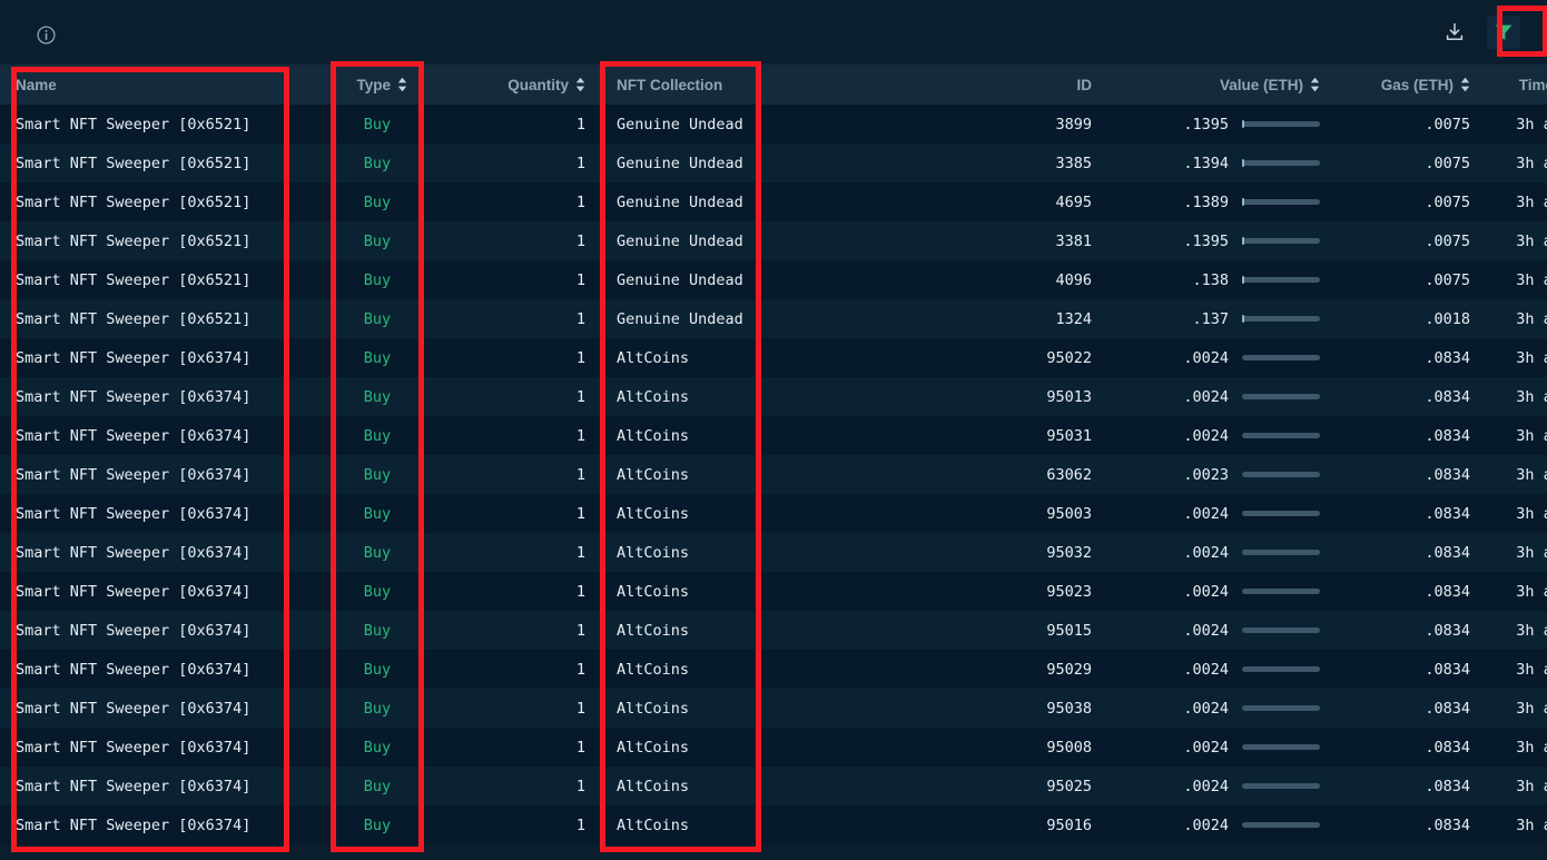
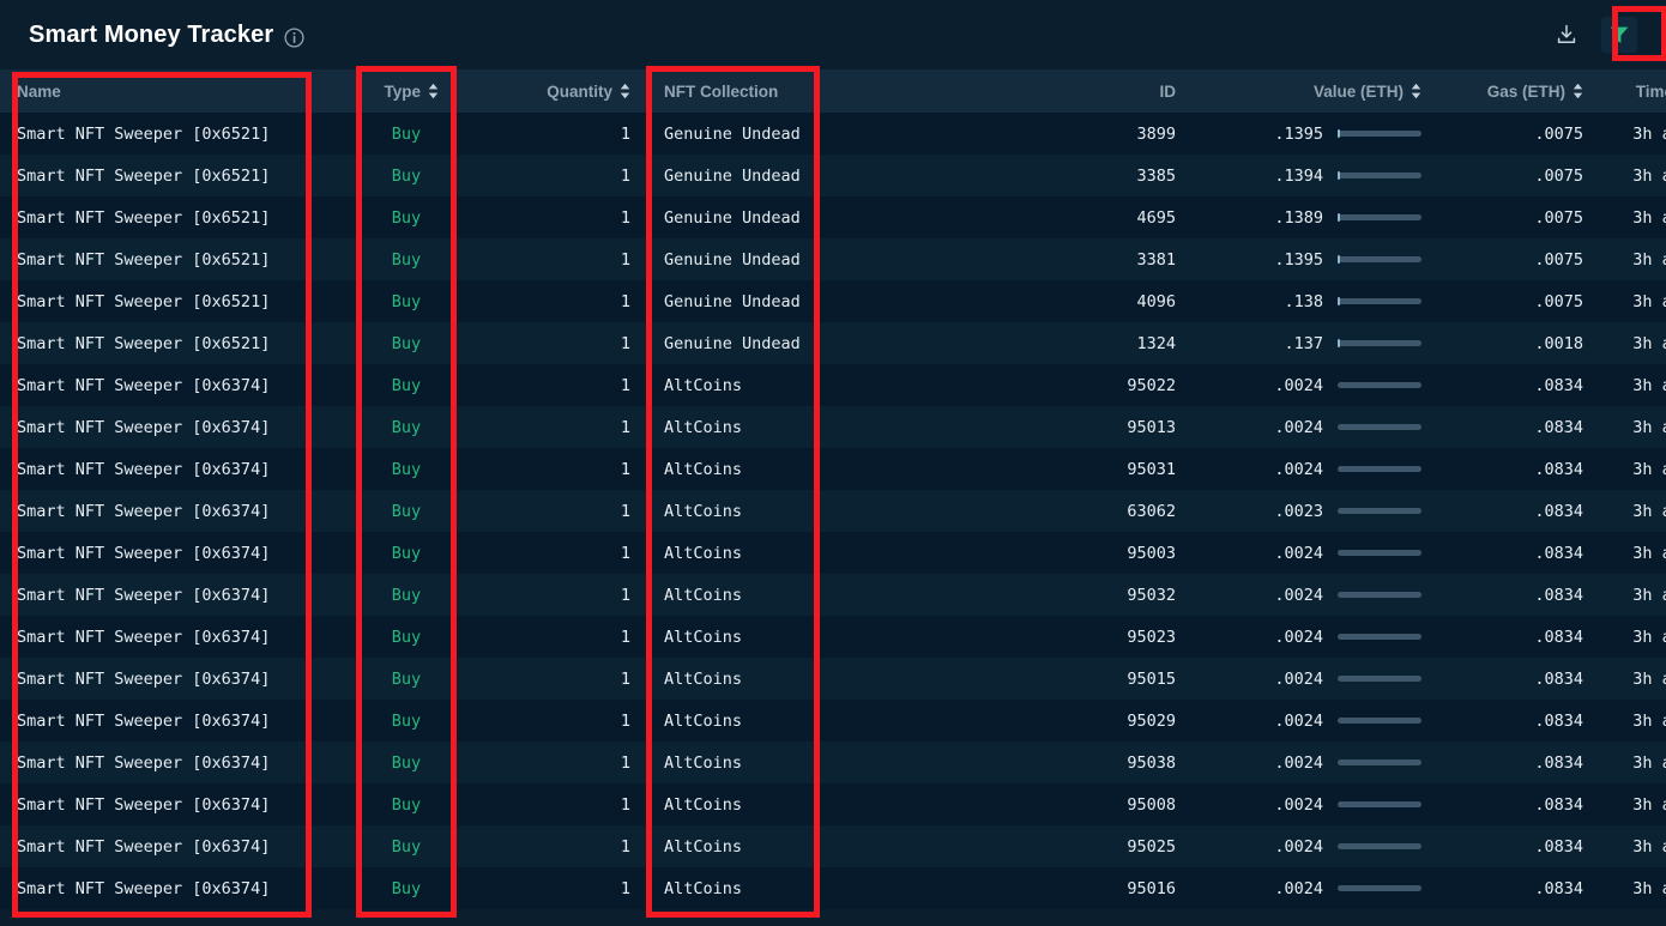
+ Smart Money Tracker
  Name	Type	Quantity	NFT Collection	ID	Value (ETH)	Gas (ETH)	Tim
  Smart NFT Sweeper [0x6521]	Buy	1	Genuine Undead	3899	.1395	.0075	3h
  Smart NFT Sweeper [0x6521]	Buy	1	Genuine Undead	3385	.1394	.0075	3h
  Smart NFT Sweeper [0x6521]	Buy	1	Genuine Undead	4695	.1389	.0075	3h
  Smart NFT Sweeper [0x6521]	Buy	1	Genuine Undead	3381	.1395	.0075	3h
  Smart NFT Sweeper [0x6521]	Buy	1	Genuine Undead	4096	.138	.0075	3h
  Smart NFT Sweeper [0x6521]	Buy	1	Genuine Undead	1324	.137	.0018	3h
  Smart NFT Sweeper [0x6374]	Buy	1	AltCoins	95022	.0024	.0834	3h
  Smart NFT Sweeper [0x6374]	Buy	1	AltCoins	95013	.0024	.0834	3h
  Smart NFT Sweeper [0x6374]	Buy	1	AltCoins	95031	.0024	.0834	3h
  Smart NFT Sweeper [0x6374]	Buy	1	AltCoins	63062	.0023	.0834	3h
  Smart NFT Sweeper [0x6374]	Buy	1	AltCoins	95003	.0024	.0834	3h
  Smart NFT Sweeper [0x6374]	Buy	1	AltCoins	95032	.0024	.0834	3h
  Smart NFT Sweeper [0x6374]	Buy	1	AltCoins	95023	.0024	.0834	3h
  Smart NFT Sweeper [0x6374]	Buy	1	AltCoins	95015	.0024	.0834	3h
  Smart NFT Sweeper [0x6374]	Buy	1	AltCoins	95029	.0024	.0834	3h
  Smart NFT Sweeper [0x6374]	Buy	1	AltCoins	95038	.0024	.0834	3h
  Smart NFT Sweeper [0x6374]	Buy	1	AltCoins	95008	.0024	.0834	3h
  Smart NFT Sweeper [0x6374]	Buy	1	AltCoins	95025	.0024	.0834	3h
  Smart NFT Sweeper [0x6374]	Buy	1	AltCoins	95016	.0024	.0834	3h
